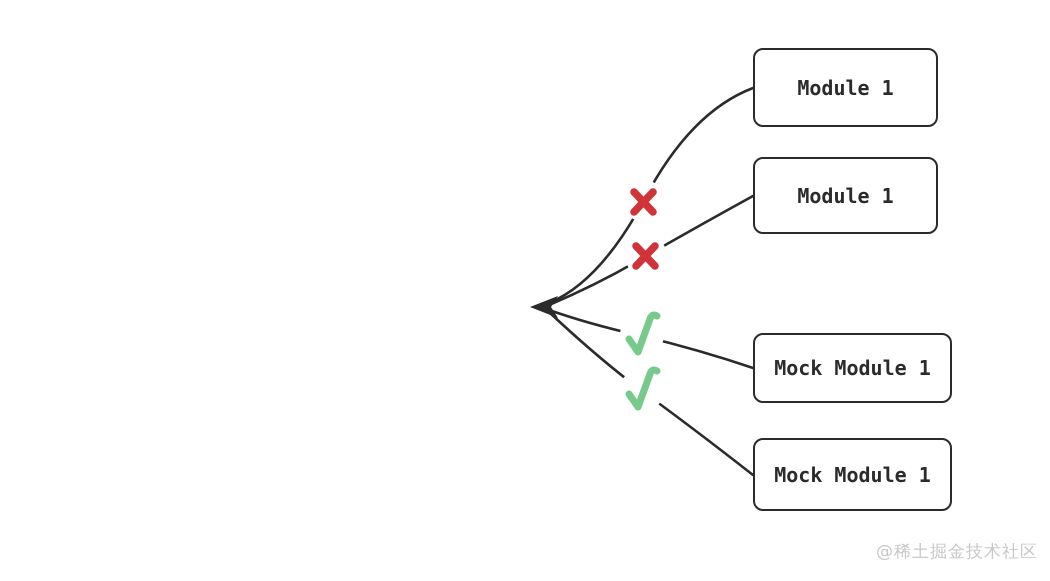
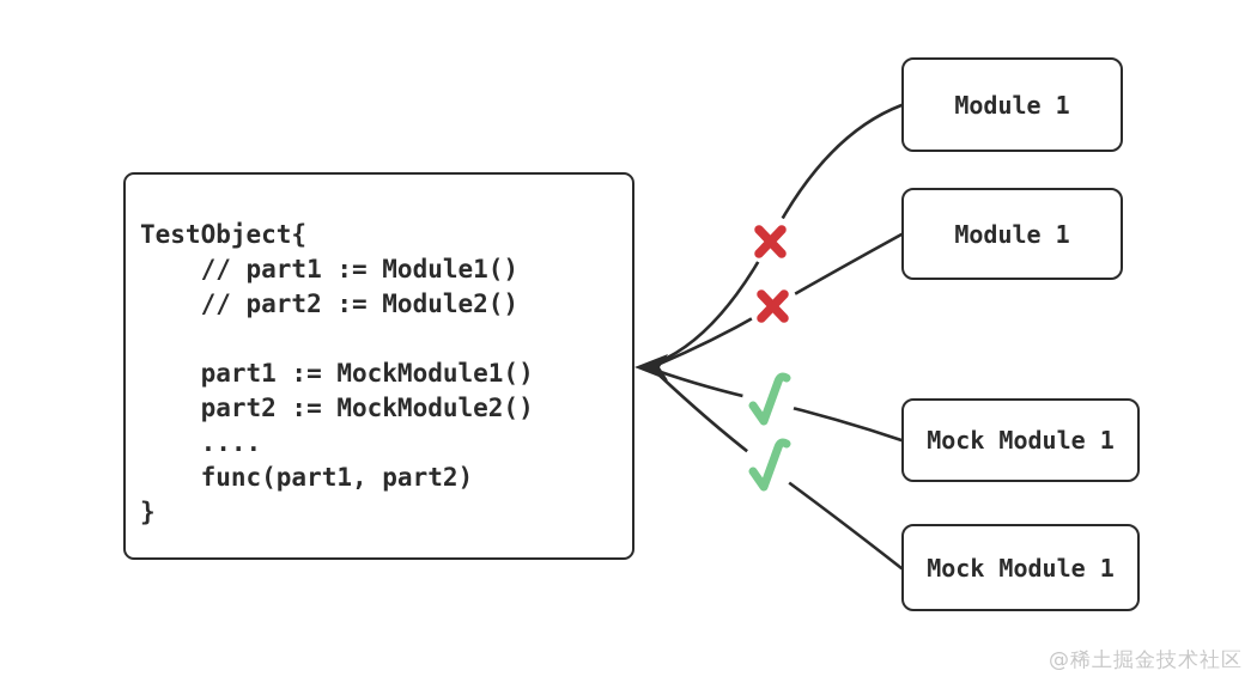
+ TestObject{
+ // part1 := Module1()
+ // part2 := Module2()
+ part1 := MockModule1()
+ part2 := MockModule2()
+ ....
+ func(part1, part2)
+ }
  Module 1
  Module 1
  Mock Module 1
  Mock Module 1
  @稀土掘金技术社区
